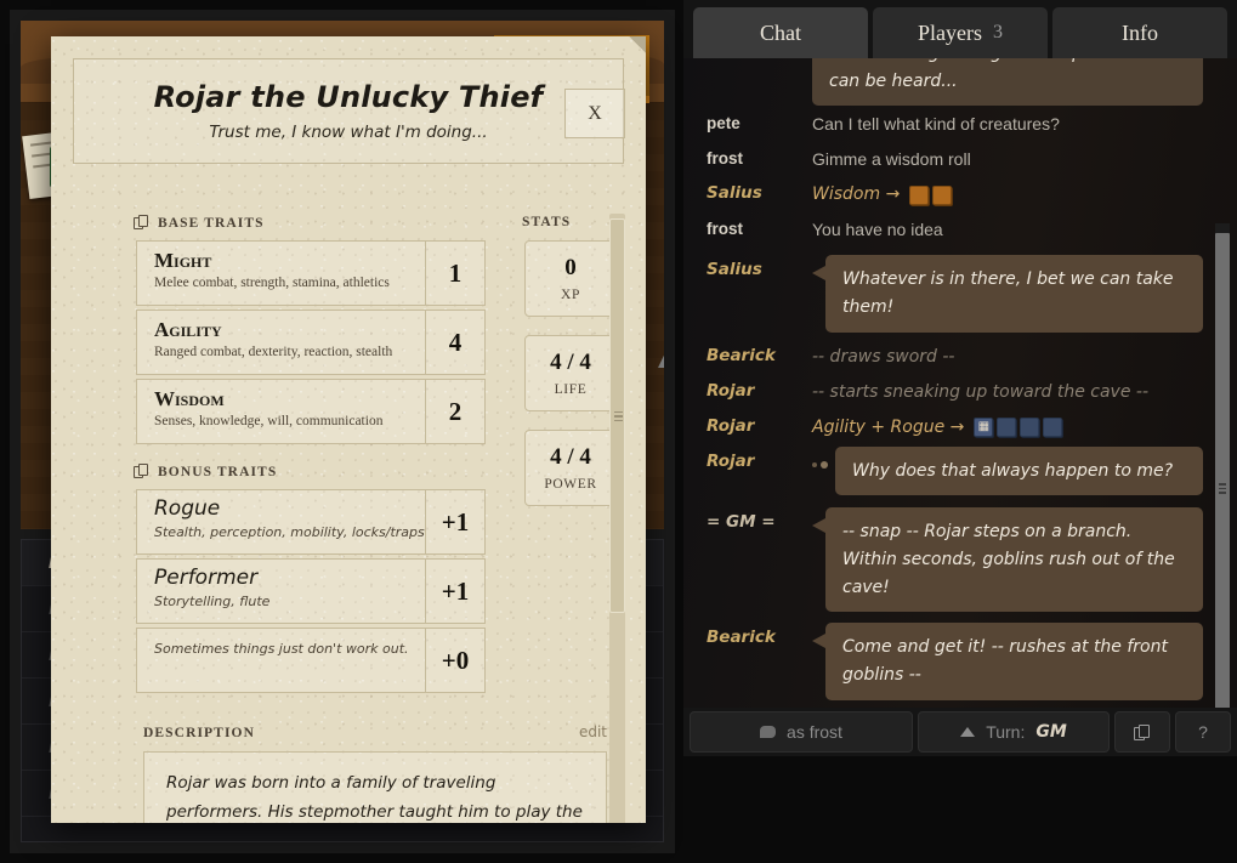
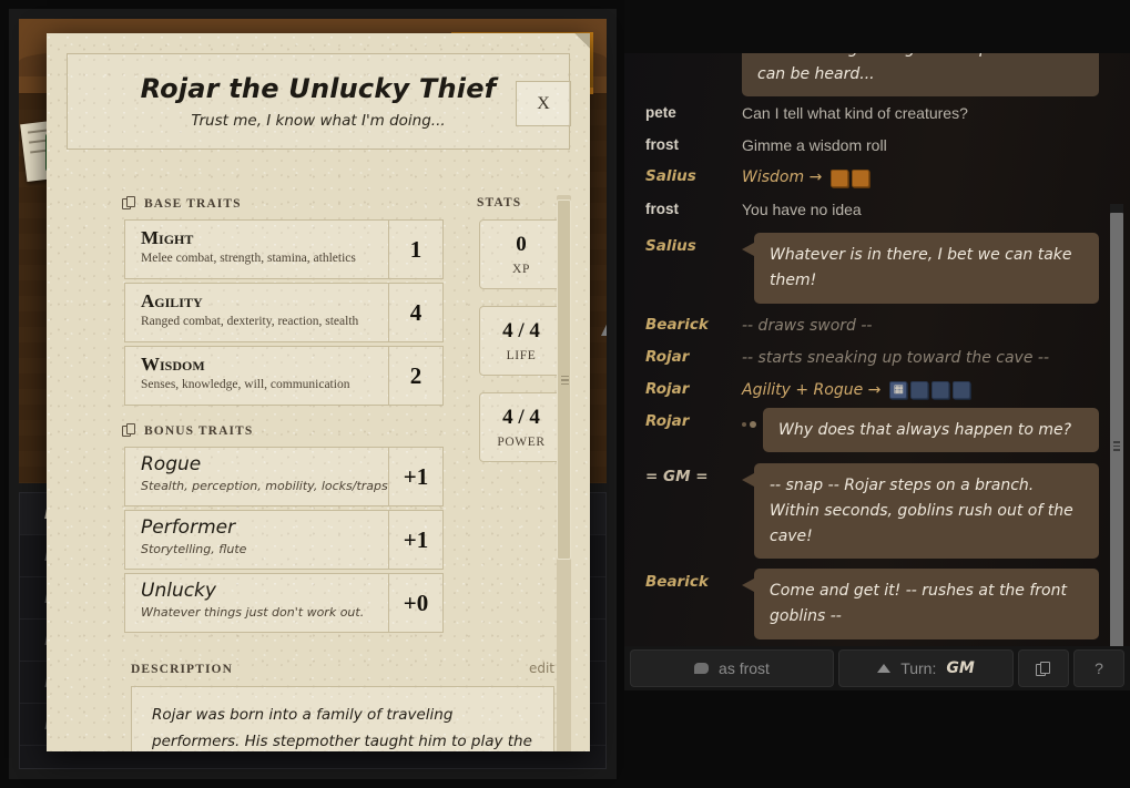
  Rojar the Unlucky Thief
  Trust me, I know what I'm doing...
  X
  BASE TRAITS
  Might
  Melee combat, strength, stamina, athletics
  1
  Agility
  Ranged combat, dexterity, reaction, stealth
  4
  Wisdom
  Senses, knowledge, will, communication
  2
  BONUS TRAITS
  Rogue
  Stealth, perception, mobility, locks/traps
  +1
  Performer
  Storytelling, flute
  +1
+ Unlucky
- Sometimes things just don't work out.
+ Whatever things just don't work out.
  +0
  STATS
  0
  XP
  4 / 4
  LIFE
  4 / 4
  POWER
  DESCRIPTION
  edit
  Rojar was born into a family of traveling performers. His stepmother taught him to play the
- Chat
- Players
- 3
- Info
  pete
  Can I tell what kind of creatures?
  frost
  Gimme a wisdom roll
  Salius
  Wisdom →
  frost
  You have no idea
  Salius
  Whatever is in there, I bet we can take them!
  Bearick
  -- draws sword --
  Rojar
  -- starts sneaking up toward the cave --
  Rojar
  Agility + Rogue →
  ▦
  Rojar
  Why does that always happen to me?
  = GM =
  -- snap -- Rojar steps on a branch. Within seconds, goblins rush out of the cave!
  Bearick
  Come and get it! -- rushes at the front goblins --
  as frost
  Turn:
  GM
  ?
